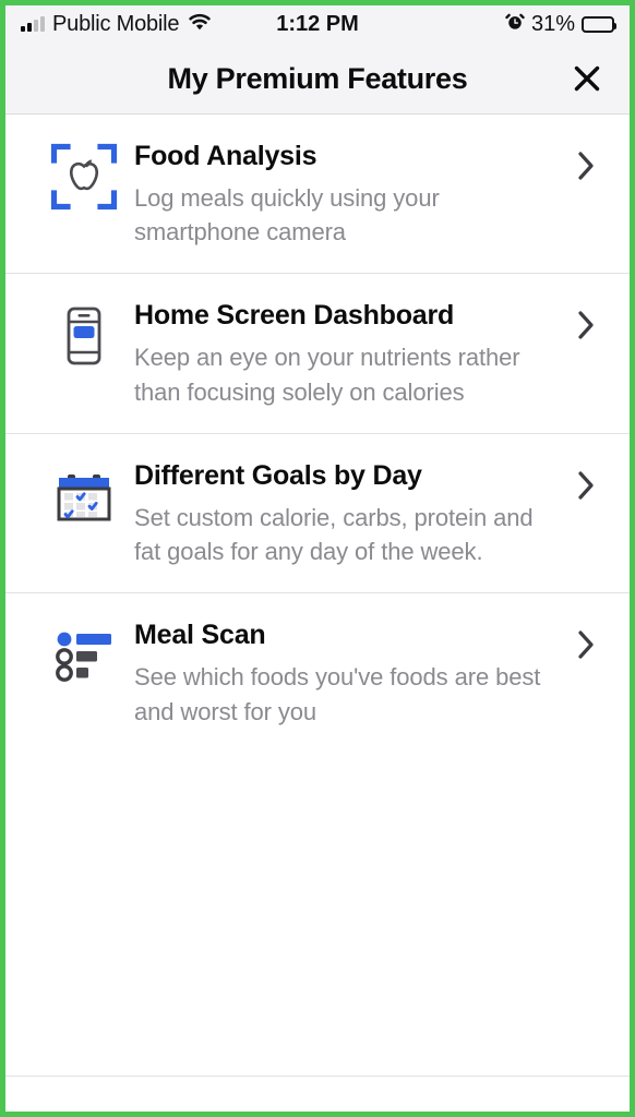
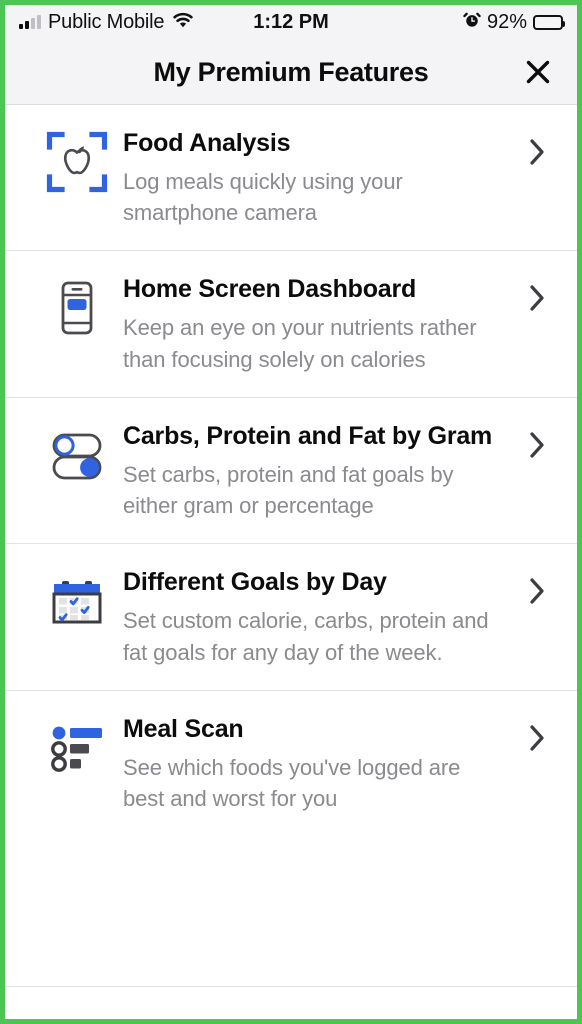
  Public Mobile
  1:12 PM
- 31%
+ 92%
  My Premium Features
  Food Analysis
  Log meals quickly using your smartphone camera
  Home Screen Dashboard
  Keep an eye on your nutrients rather than focusing solely on calories
+ Carbs, Protein and Fat by Gram
+ Set carbs, protein and fat goals by either gram or percentage
  Different Goals by Day
  Set custom calorie, carbs, protein and fat goals for any day of the week.
  Meal Scan
- See which foods you've foods are best and worst for you
+ See which foods you've logged are best and worst for you
